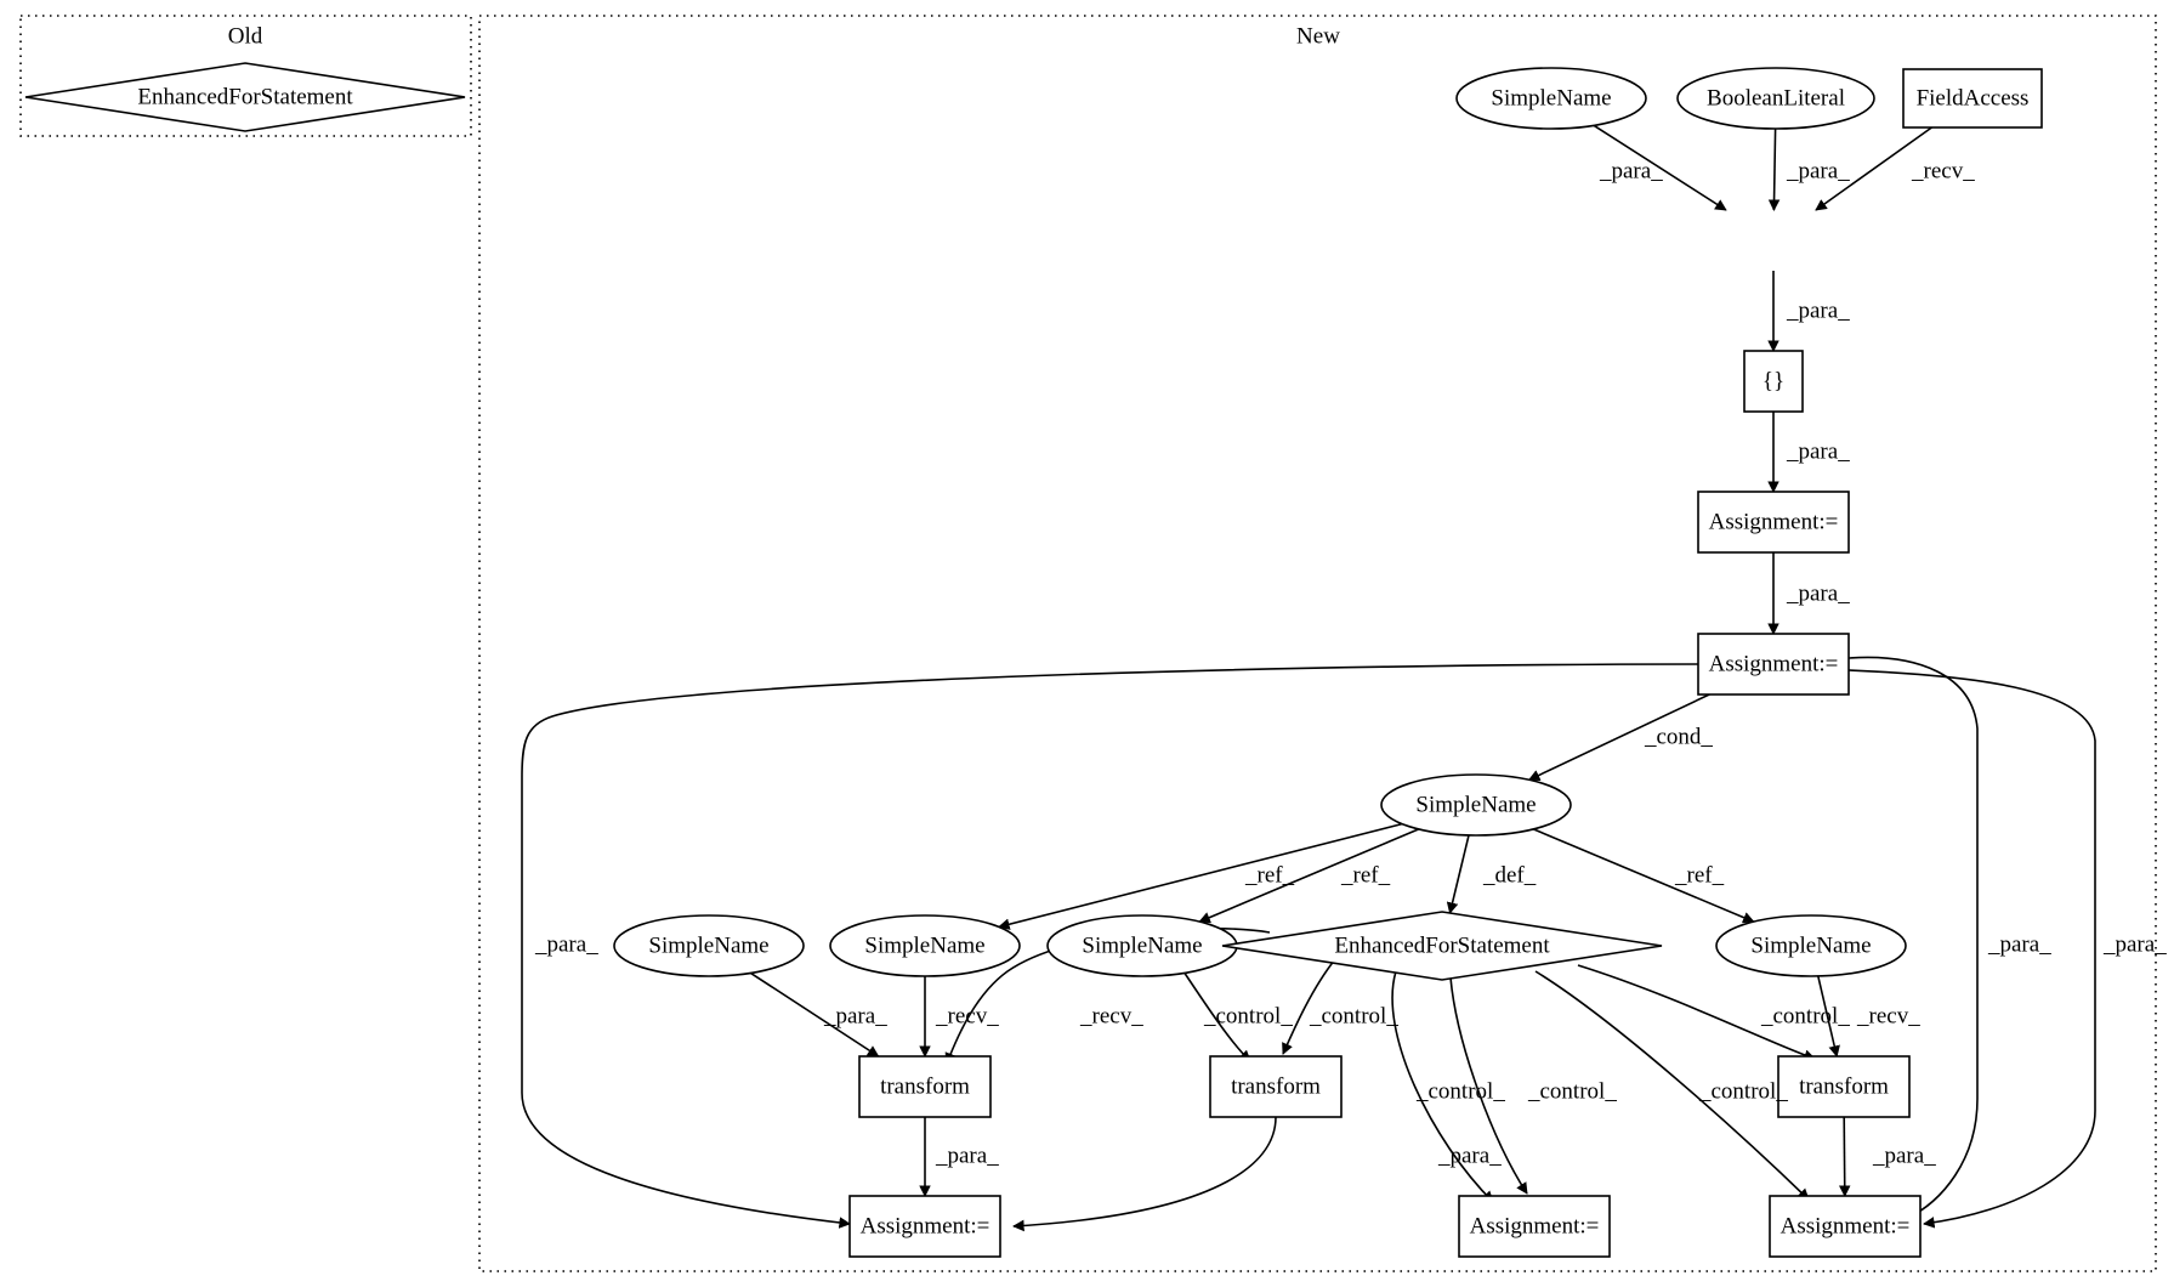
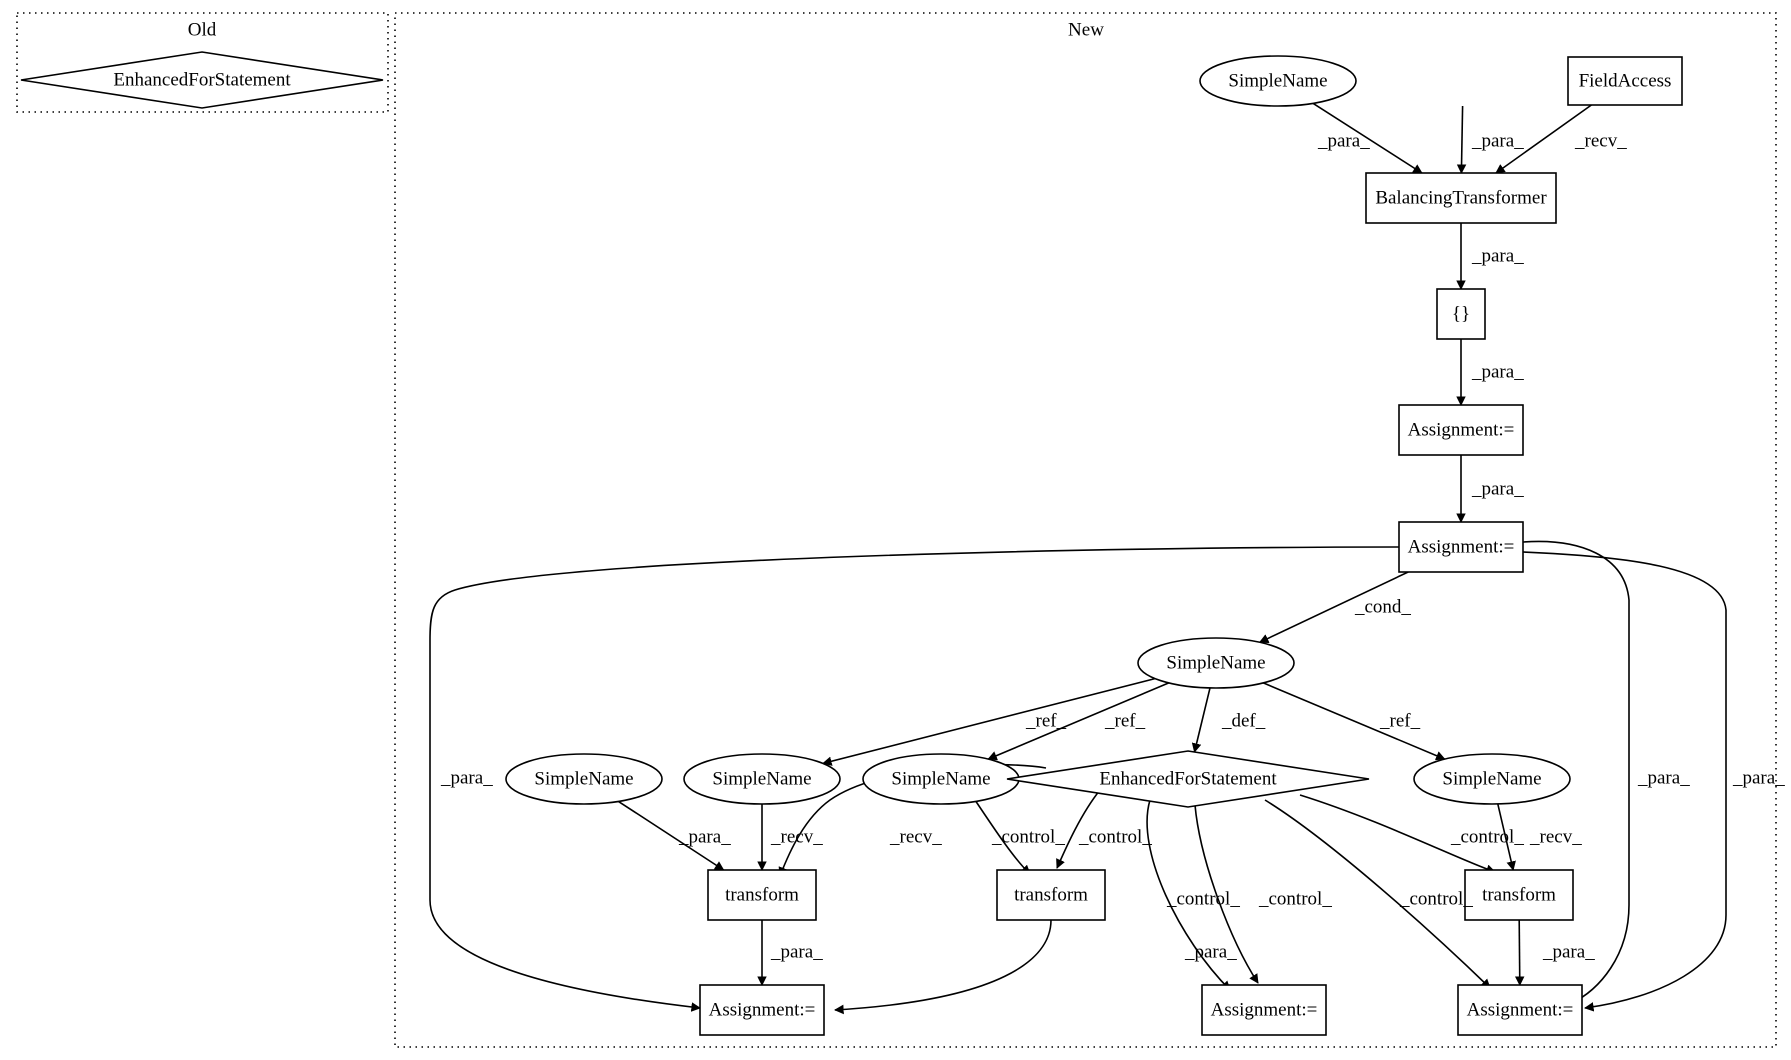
  Old
  New
  EnhancedForStatement
  SimpleName
- BooleanLiteral
  FieldAccess
+ BalancingTransformer
  {}
  Assignment:=
  Assignment:=
  SimpleName
  SimpleName
  SimpleName
  SimpleName
  EnhancedForStatement
  SimpleName
  transform
  transform
  transform
  Assignment:=
  Assignment:=
  Assignment:=
  _para_
  _para_
  _recv_
  _para_
  _para_
  _para_
  _cond_
  _ref_
  _ref_
  _def_
  _ref_
  _para_
  _recv_
  _recv_
  _control_
  _control_
  _control_
  _control_
  _control_
  _control_
  _recv_
  _para_
  _para_
  _para_
  _para_
  _para_
  _para_
